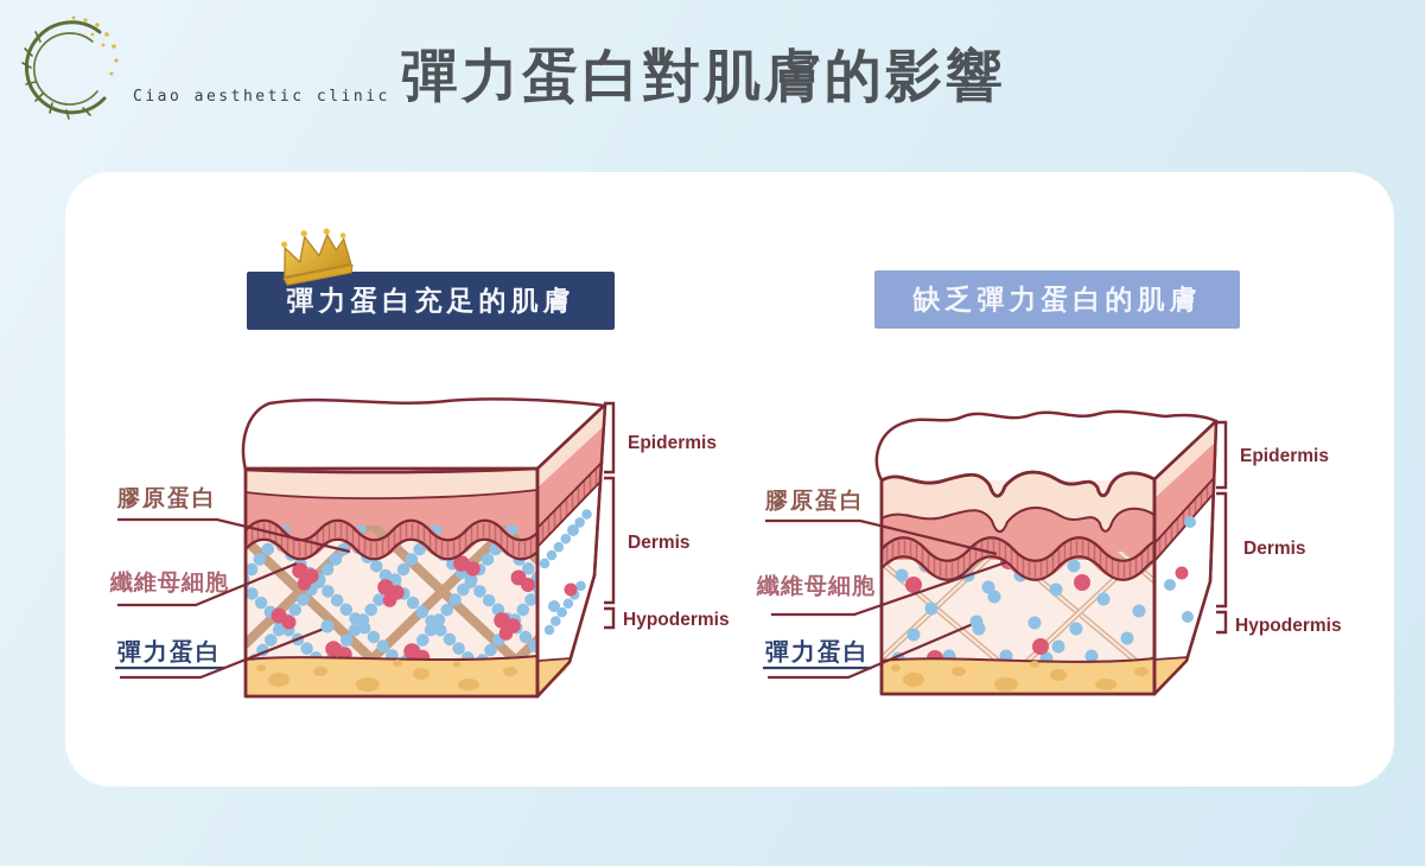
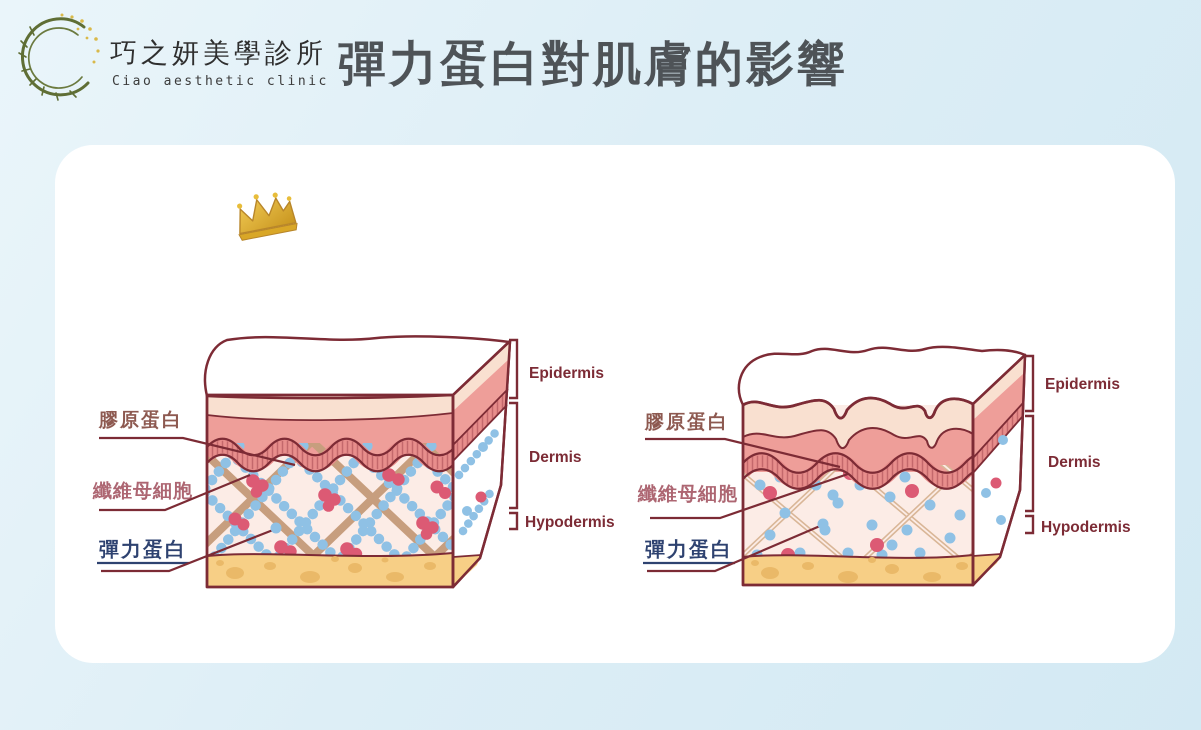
+ 巧之妍美學診所
  Ciao aesthetic clinic
  彈力蛋白對肌膚的影響
- 彈力蛋白充足的肌膚
- 缺乏彈力蛋白的肌膚
  Epidermis
  Dermis
  Hypodermis
  膠原蛋白
  纖維母細胞
  彈力蛋白
  Epidermis
  Dermis
  Hypodermis
  膠原蛋白
  纖維母細胞
  彈力蛋白
